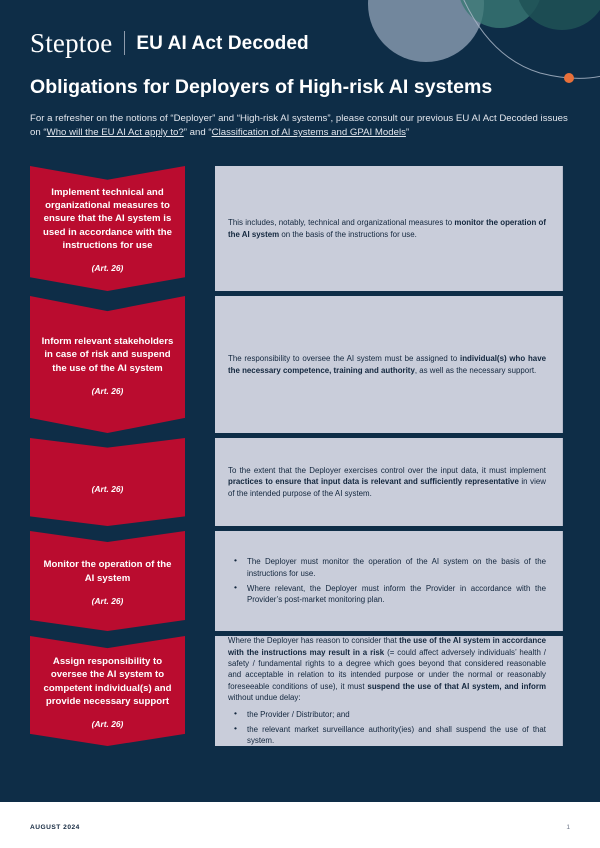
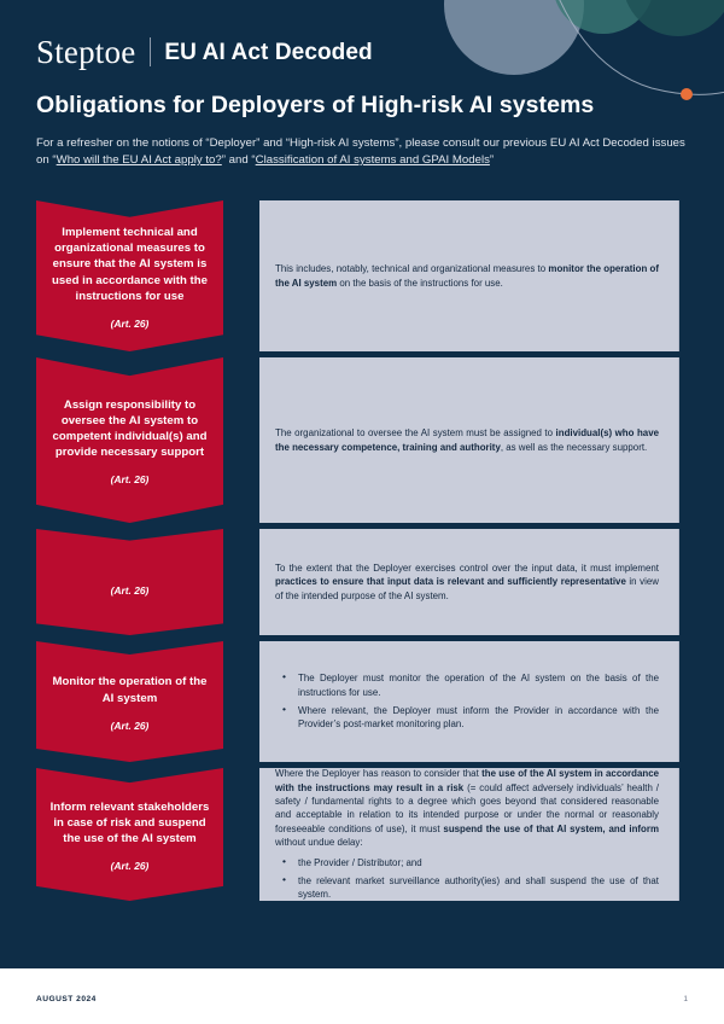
  Steptoe
  EU AI Act Decoded
  Obligations for Deployers of High-risk AI systems
  For a refresher on the notions of “Deployer” and “High-risk AI systems”, please consult our previous EU AI Act Decoded issues on “Who will the EU AI Act apply to?” and “Classification of AI systems and GPAI Models”
  Implement technical and organizational measures to ensure that the AI system is used in accordance with the instructions for use
  (Art. 26)
  This includes, notably, technical and organizational measures to monitor the operation of the AI system on the basis of the instructions for use.
- Inform relevant stakeholders in case of risk and suspend the use of the AI system
+ Assign responsibility to oversee the AI system to competent individual(s) and provide necessary support
  (Art. 26)
- The responsibility to oversee the AI system must be assigned to individual(s) who have the necessary competence, training and authority, as well as the necessary support.
+ The organizational to oversee the AI system must be assigned to individual(s) who have the necessary competence, training and authority, as well as the necessary support.
  (Art. 26)
  To the extent that the Deployer exercises control over the input data, it must implement practices to ensure that input data is relevant and sufficiently representative in view of the intended purpose of the AI system.
  Monitor the operation of the AI system
  (Art. 26)
  The Deployer must monitor the operation of the AI system on the basis of the instructions for use.
  Where relevant, the Deployer must inform the Provider in accordance with the Provider’s post-market monitoring plan.
- Assign responsibility to oversee the AI system to competent individual(s) and provide necessary support
+ Inform relevant stakeholders in case of risk and suspend the use of the AI system
  (Art. 26)
  Where the Deployer has reason to consider that the use of the AI system in accordance with the instructions may result in a risk (= could affect adversely individuals’ health / safety / fundamental rights to a degree which goes beyond that considered reasonable and acceptable in relation to its intended purpose or under the normal or reasonably foreseeable conditions of use), it must suspend the use of that AI system, and inform without undue delay:
  the Provider / Distributor; and
  the relevant market surveillance authority(ies) and shall suspend the use of that system.
